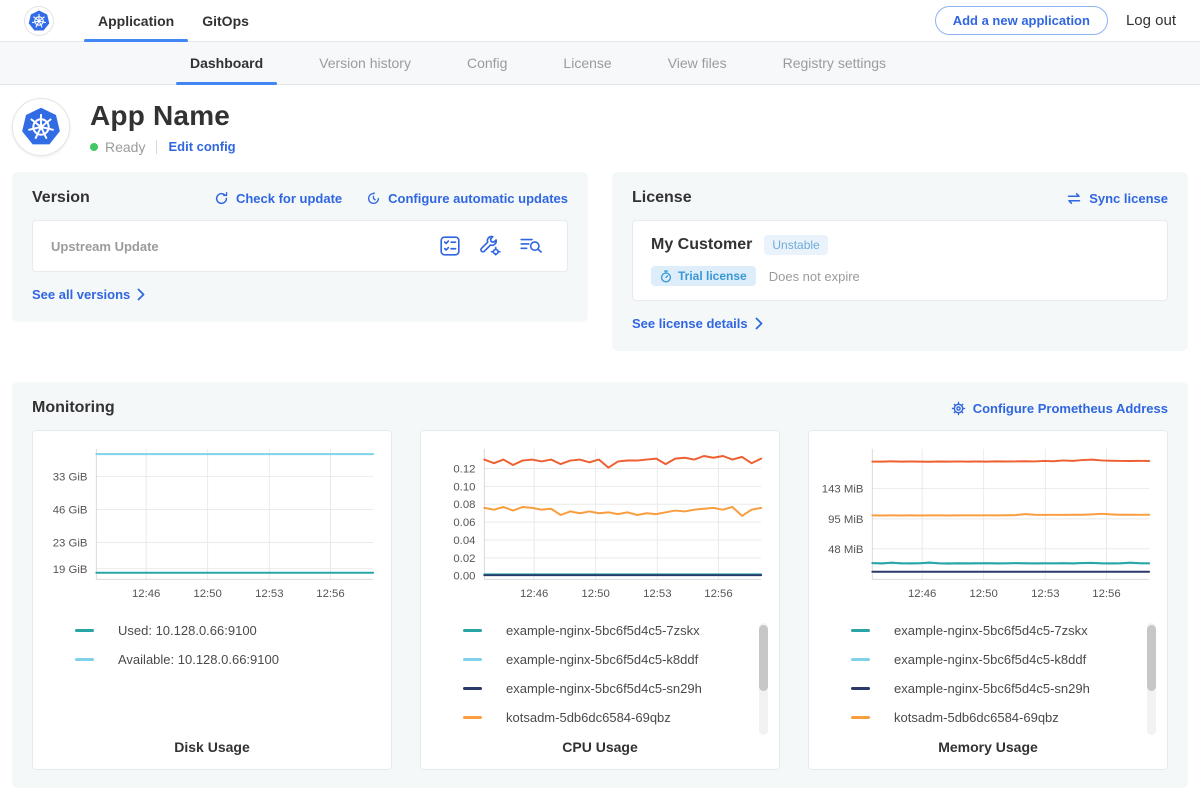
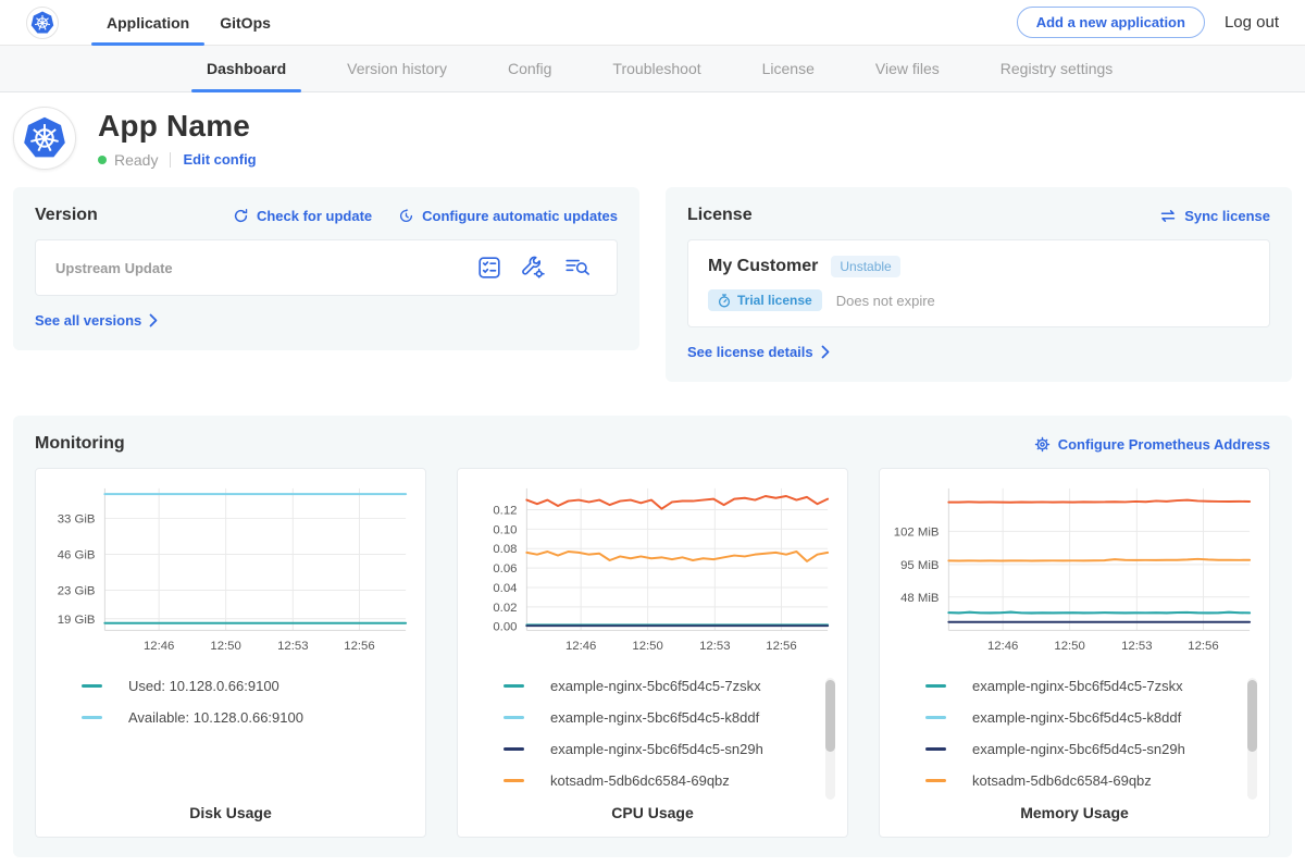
  Application
  GitOps
  Add a new application
  Log out
  Dashboard
  Version history
  Config
+ Troubleshoot
  License
  View files
  Registry settings
  App Name
  Ready
  Edit config
  Version
  Check for update
  Configure automatic updates
  Upstream Update
  See all versions
  License
  Sync license
  My Customer
  Unstable
  Trial license
  Does not expire
  See license details
  Monitoring
  Configure Prometheus Address
  33 GiB
  46 GiB
  23 GiB
  19 GiB
  12:46
  12:50
  12:53
  12:56
  Used: 10.128.0.66:9100
  Available: 10.128.0.66:9100
  Disk Usage
  0.12
  0.10
  0.08
  0.06
  0.04
  0.02
  0.00
  12:46
  12:50
  12:53
  12:56
  example-nginx-5bc6f5d4c5-7zskx
  example-nginx-5bc6f5d4c5-k8ddf
  example-nginx-5bc6f5d4c5-sn29h
  kotsadm-5db6dc6584-69qbz
  CPU Usage
- 143 MiB
+ 102 MiB
  95 MiB
  48 MiB
  12:46
  12:50
  12:53
  12:56
  example-nginx-5bc6f5d4c5-7zskx
  example-nginx-5bc6f5d4c5-k8ddf
  example-nginx-5bc6f5d4c5-sn29h
  kotsadm-5db6dc6584-69qbz
  Memory Usage
